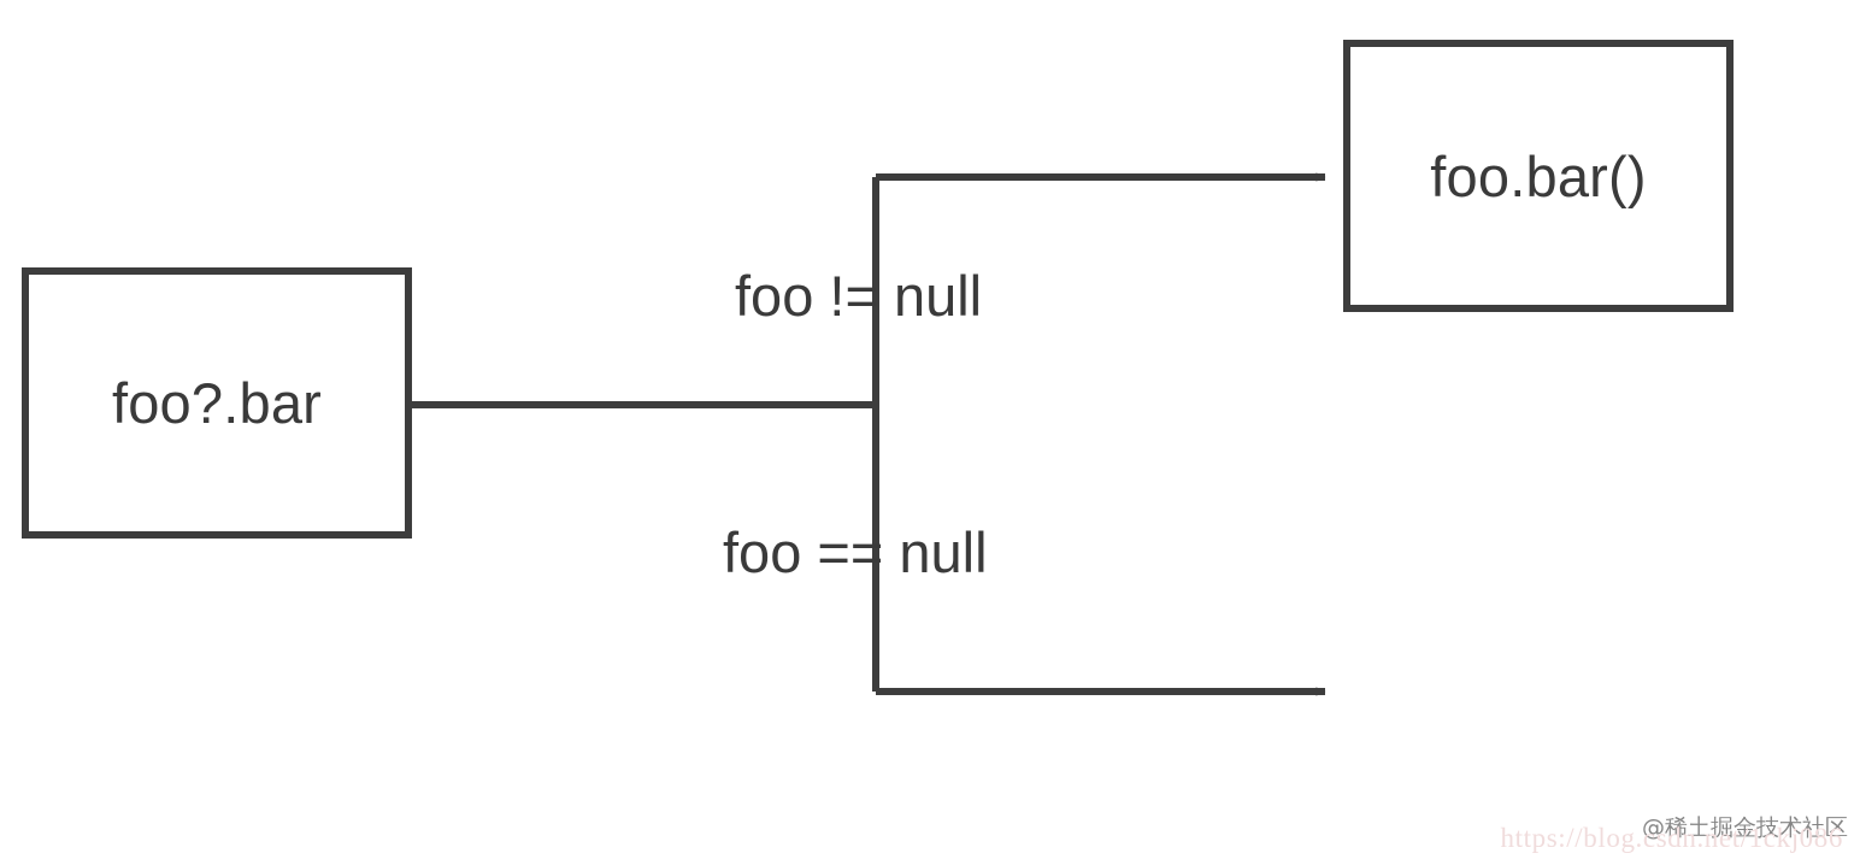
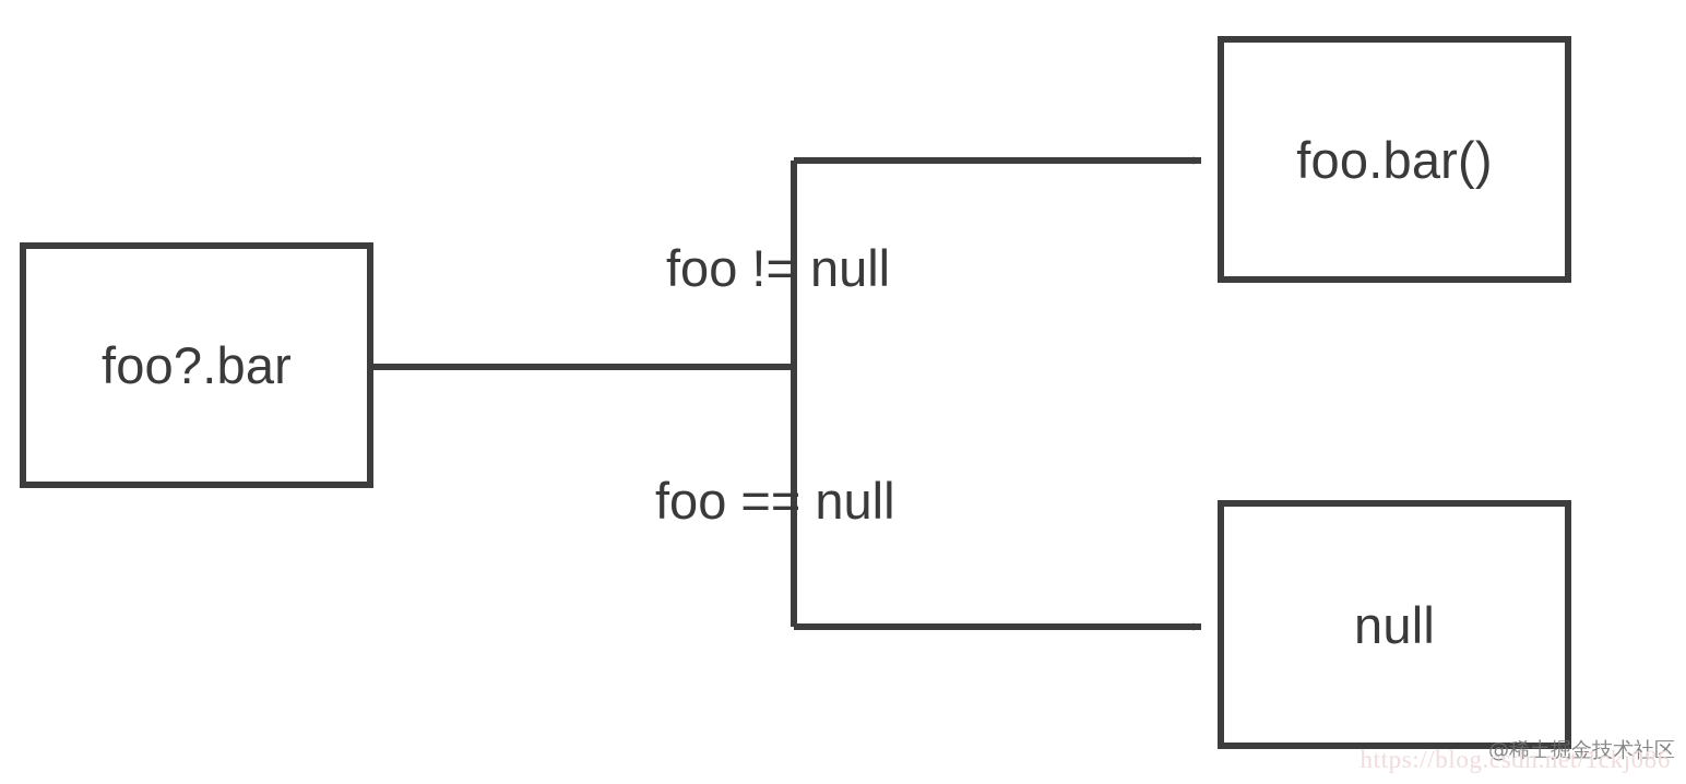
  foo?.bar
  foo.bar()
+ null
  foo != null
  foo == null
  @稀土掘金技术社区
  https://blog.csdn.net/1ckj086
